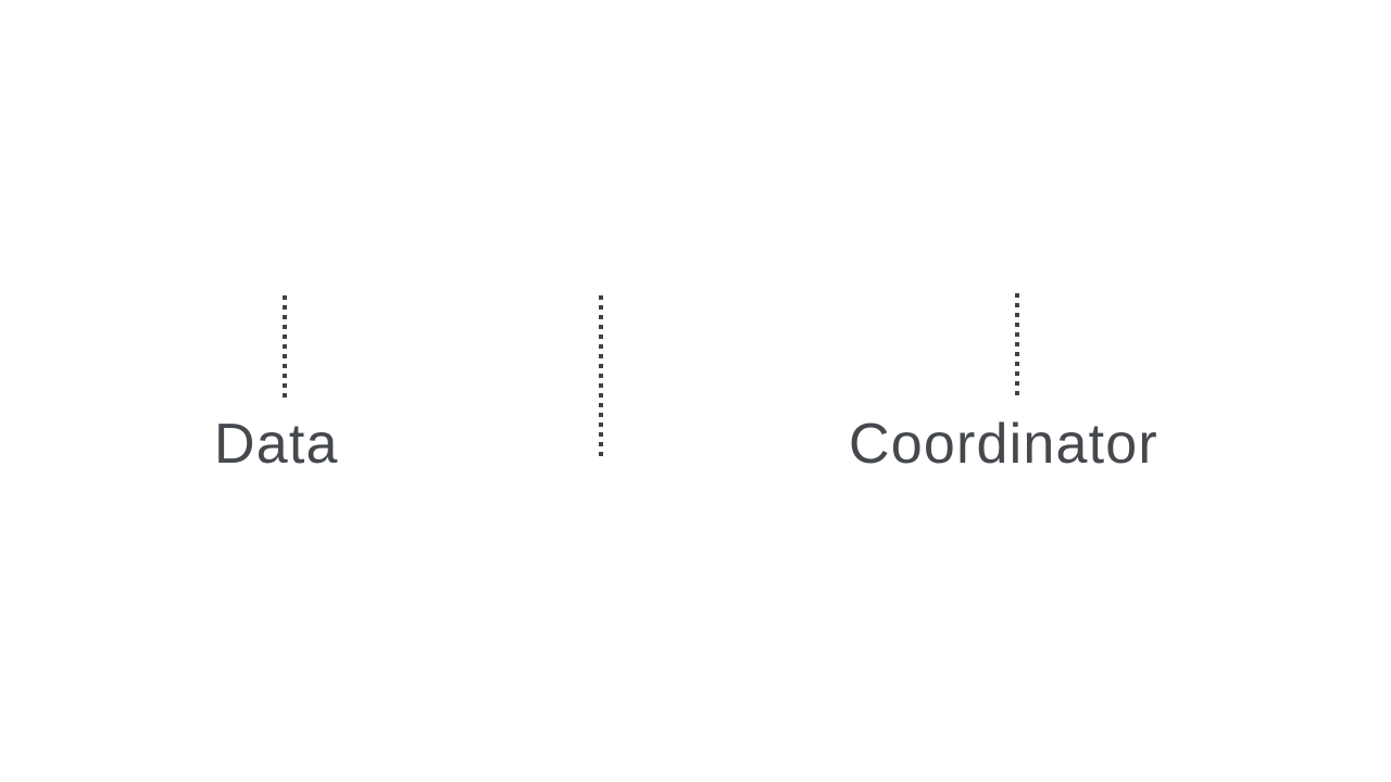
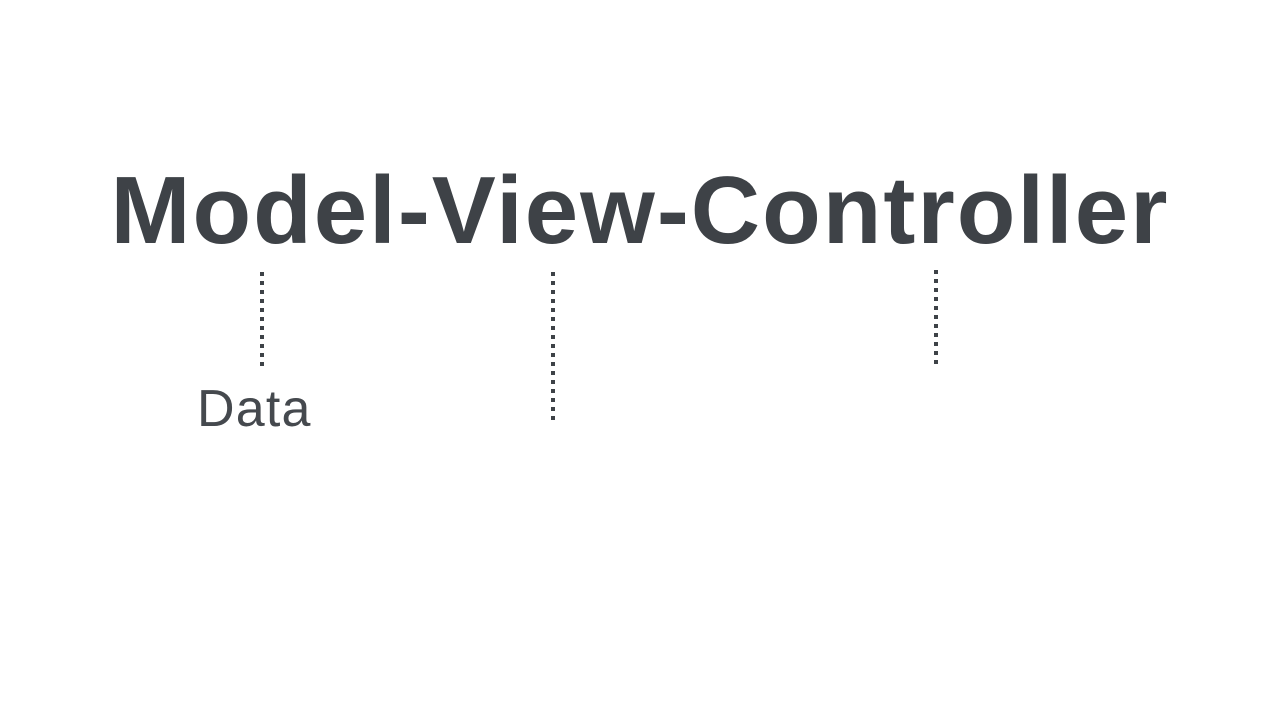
+ Model-View-Controller
  Data
- Coordinator
